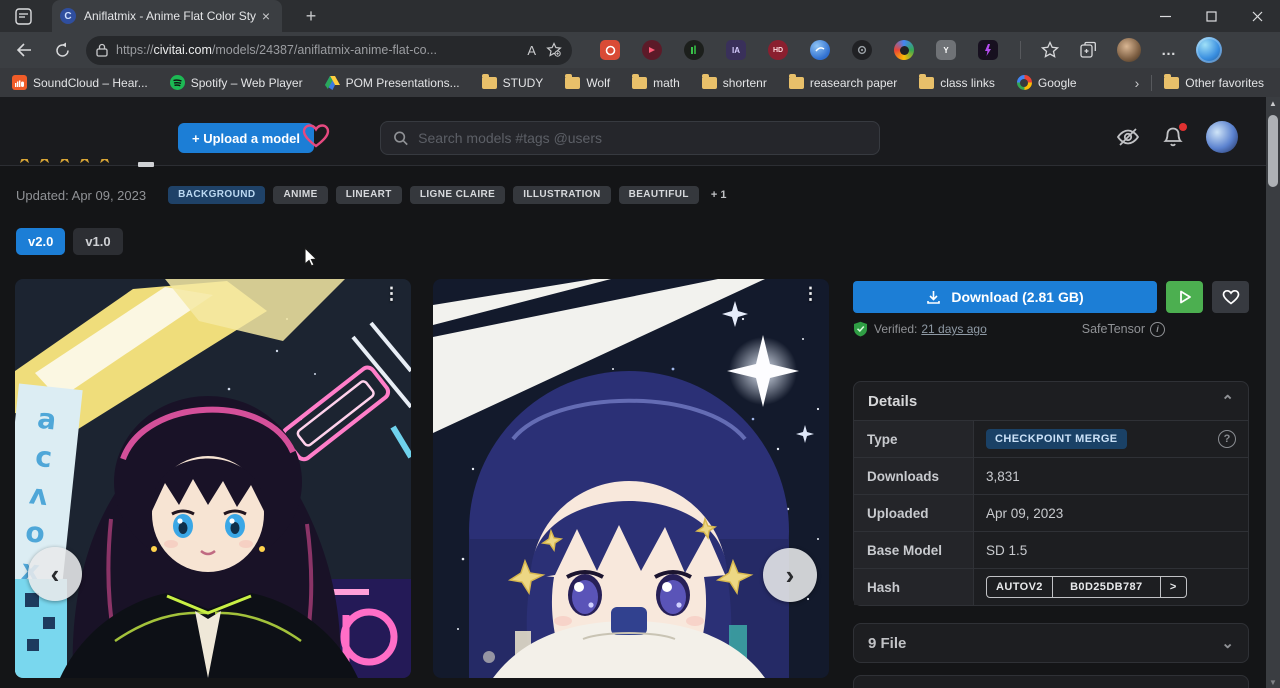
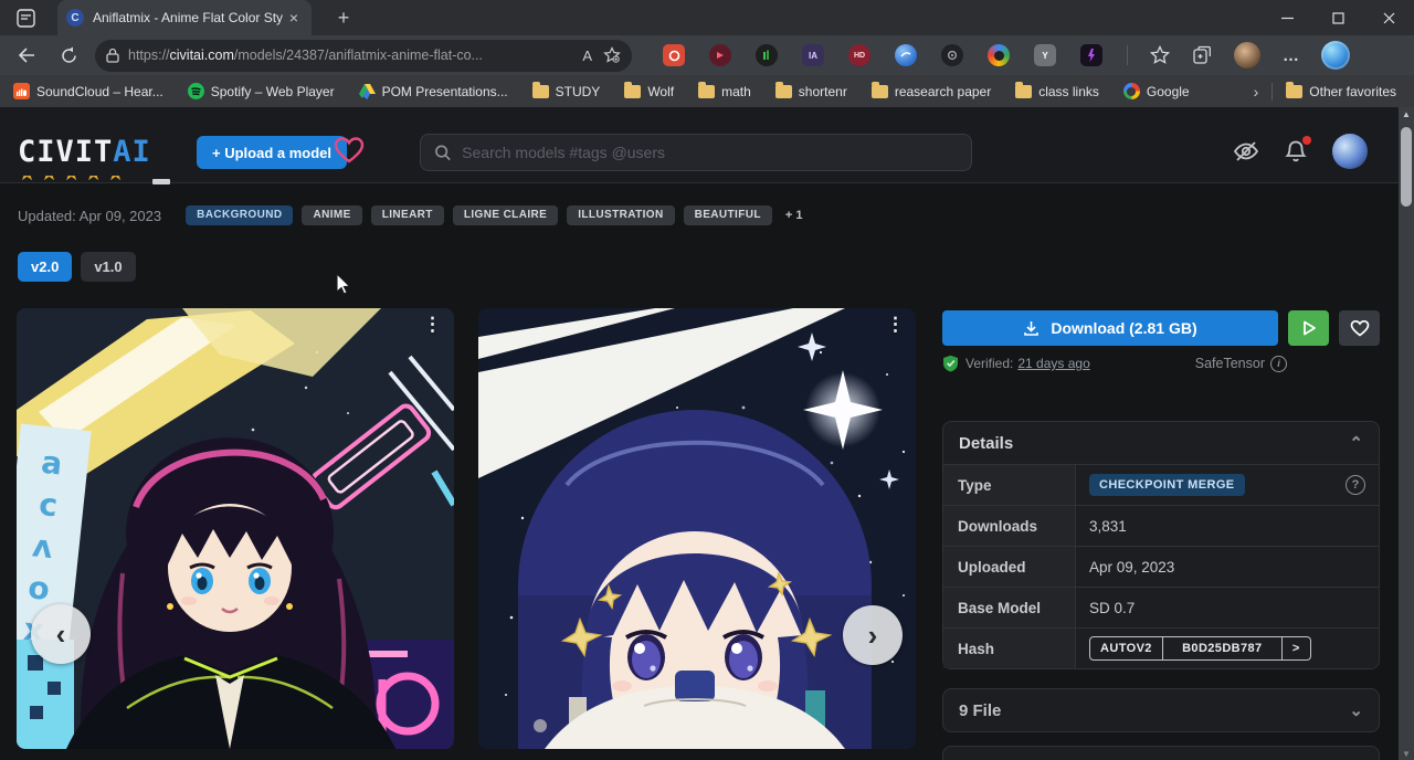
  C
  Aniflatmix - Anime Flat Color Sty
  ×
  +
  https://civitai.com/models/24387/aniflatmix-anime-flat-co...
  A
  IA
  Y
  …
  SoundCloud – Hear...
  Spotify – Web Player
  POM Presentations...
  STUDY
  Wolf
  math
  shortenr
  reasearch paper
  class links
  Google
  ›
  Other favorites
+ CIVITAI
  + Upload a model
  Search models #tags @users
  Updated: Apr 09, 2023
  BACKGROUND
  ANIME
  LINEART
  LIGNE CLAIRE
  ILLUSTRATION
  BEAUTIFUL
  + 1
  v2.0
  v1.0
  ⋮
  ⋮
  ‹
  ›
  Download (2.81 GB)
  Verified:
  21 days ago
  SafeTensor
  i
  Details
  ⌃
  Type
  CHECKPOINT MERGE
  ?
  Downloads
  3,831
  Uploaded
  Apr 09, 2023
  Base Model
- SD 1.5
+ SD 0.7
  Hash
  AUTOV2
  B0D25DB787
  >
  9 File
  ⌄
  ▲
  ▼
